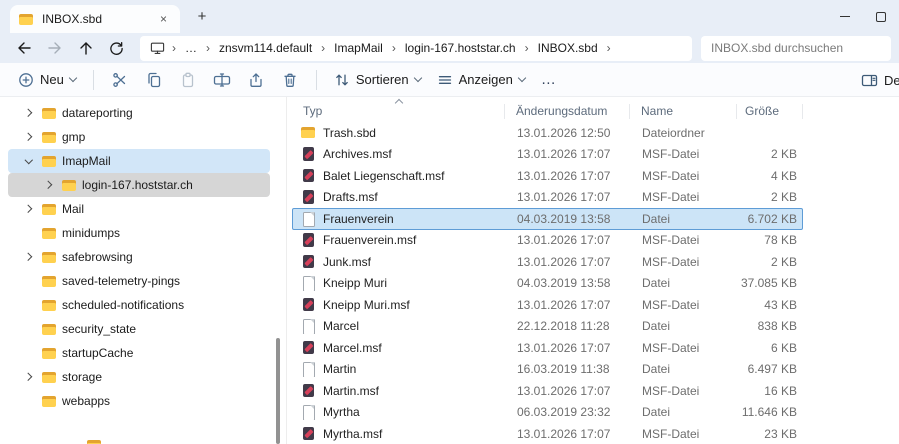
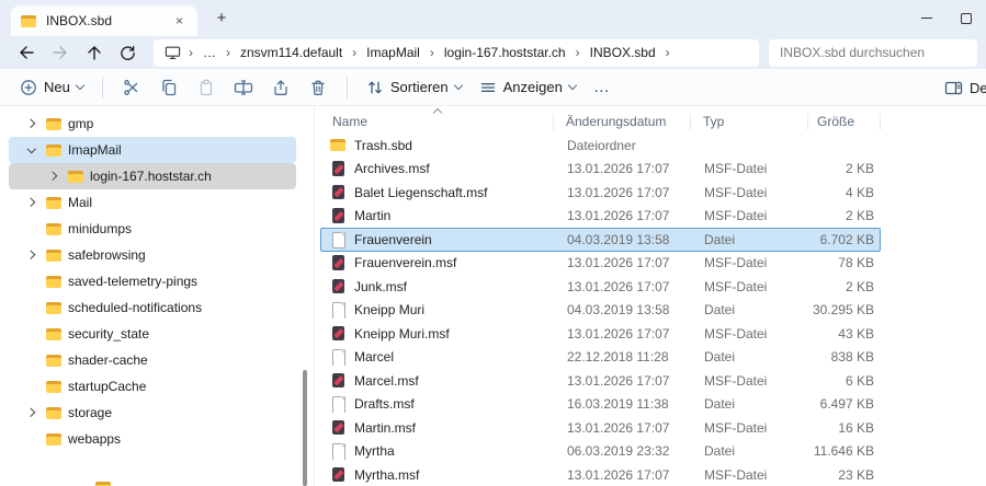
  INBOX.sbd
  ×
  +
  ›
  …
  ›
  znsvm114.default
  ›
  ImapMail
  ›
  login-167.hoststar.ch
  ›
  INBOX.sbd
  ›
  INBOX.sbd durchsuchen
  Neu
  Sortieren
  Anzeigen
  …
- datareporting
  gmp
  ImapMail
  login-167.hoststar.ch
  Mail
  minidumps
  safebrowsing
  saved-telemetry-pings
  scheduled-notifications
  security_state
+ shader-cache
  startupCache
  storage
  webapps
- Typ
+ Name
  Änderungsdatum
- Name
+ Typ
  Größe
  Trash.sbd
- 13.01.2026 12:50
  Dateiordner
  Archives.msf
  13.01.2026 17:07
  MSF-Datei
  2 KB
  Balet Liegenschaft.msf
  13.01.2026 17:07
  MSF-Datei
  4 KB
- Drafts.msf
+ Martin
  13.01.2026 17:07
  MSF-Datei
  2 KB
  Frauenverein
  04.03.2019 13:58
  Datei
  6.702 KB
  Frauenverein.msf
  13.01.2026 17:07
  MSF-Datei
  78 KB
  Junk.msf
  13.01.2026 17:07
  MSF-Datei
  2 KB
  Kneipp Muri
  04.03.2019 13:58
  Datei
- 37.085 KB
+ 30.295 KB
  Kneipp Muri.msf
  13.01.2026 17:07
  MSF-Datei
  43 KB
  Marcel
  22.12.2018 11:28
  Datei
  838 KB
  Marcel.msf
  13.01.2026 17:07
  MSF-Datei
  6 KB
- Martin
+ Drafts.msf
  16.03.2019 11:38
  Datei
  6.497 KB
  Martin.msf
  13.01.2026 17:07
  MSF-Datei
  16 KB
  Myrtha
  06.03.2019 23:32
  Datei
  11.646 KB
  Myrtha.msf
  13.01.2026 17:07
  MSF-Datei
  23 KB
